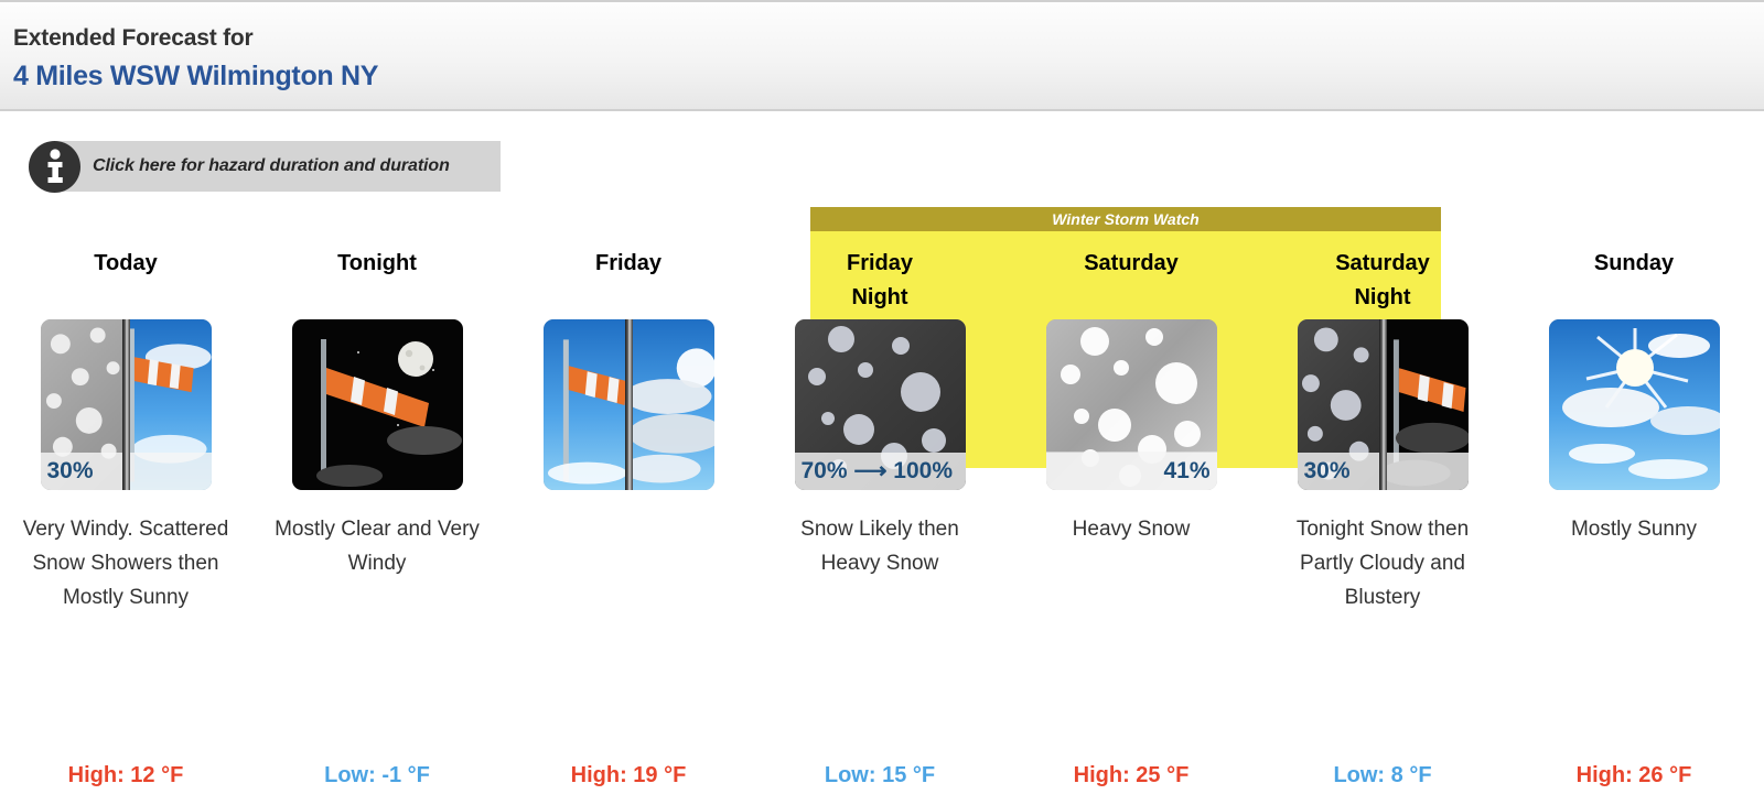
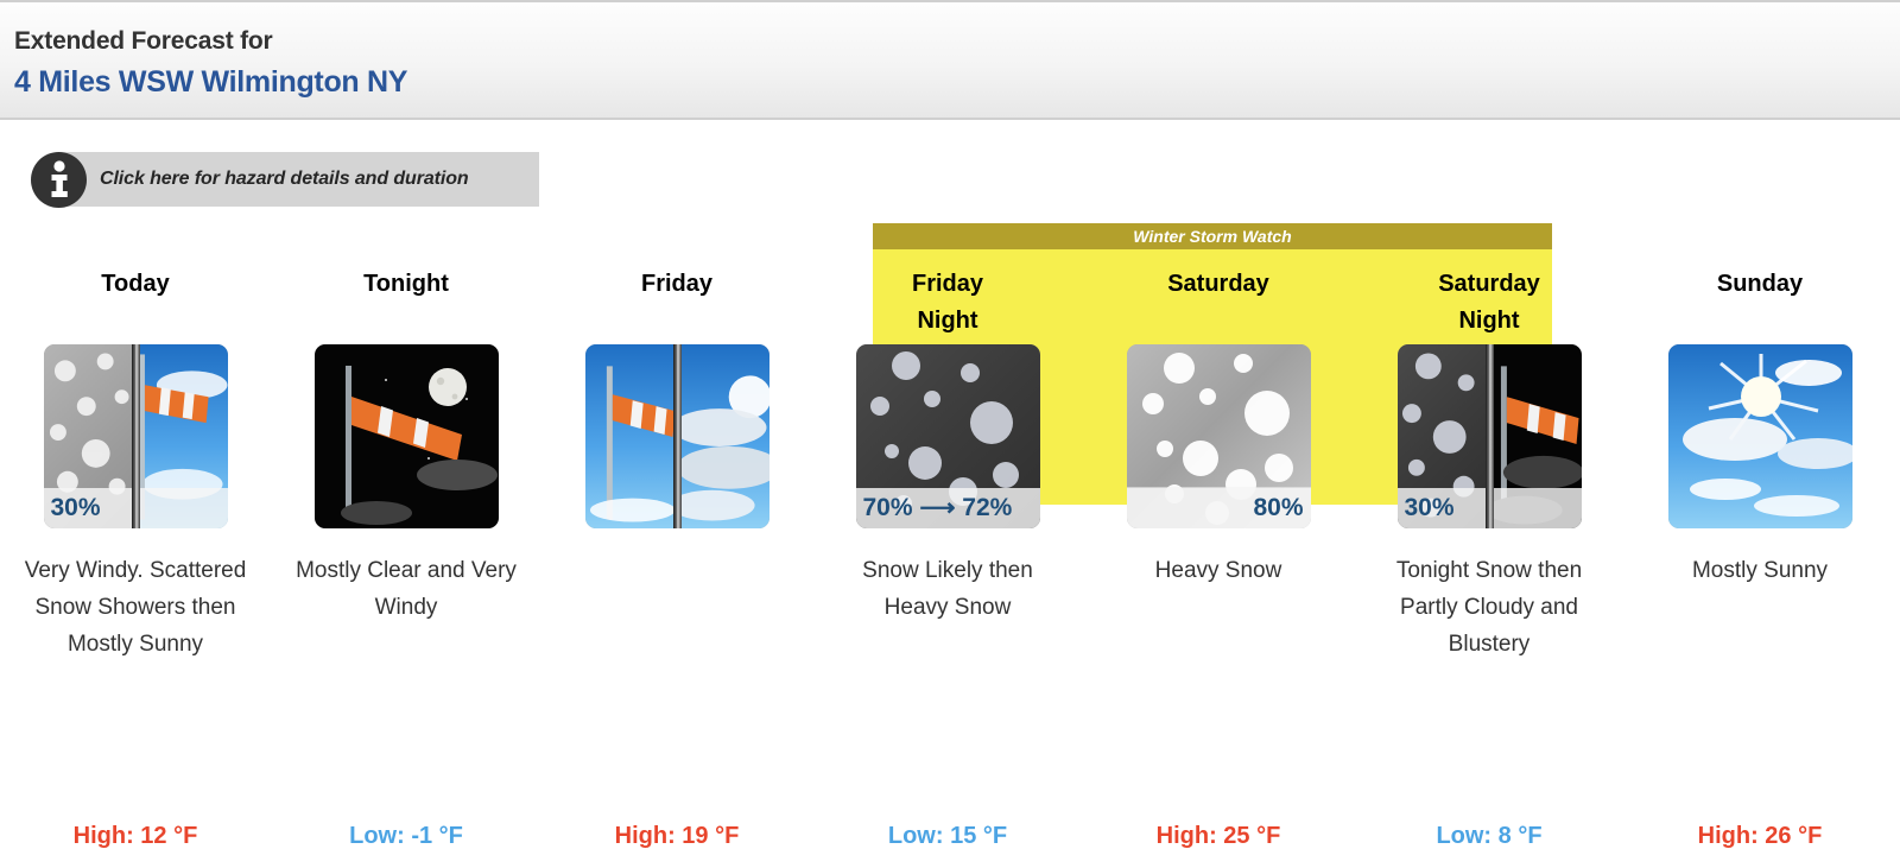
  Extended Forecast for
  4 Miles WSW Wilmington NY
- Click here for hazard duration and duration
+ Click here for hazard details and duration
  Winter Storm Watch
  Today
  30%
  Very Windy. Scattered Snow Showers then Mostly Sunny
  High: 12 °F
  Tonight
  Mostly Clear and Very Windy
  Low: -1 °F
  Friday
  High: 19 °F
  Friday
  Night
- 70% ⟶ 100%
+ 70% ⟶ 72%
  Snow Likely then Heavy Snow
  Low: 15 °F
  Saturday
- 41%
+ 80%
  Heavy Snow
  High: 25 °F
  Saturday
  Night
  30%
  Tonight Snow then Partly Cloudy and Blustery
  Low: 8 °F
  Sunday
  Mostly Sunny
  High: 26 °F
